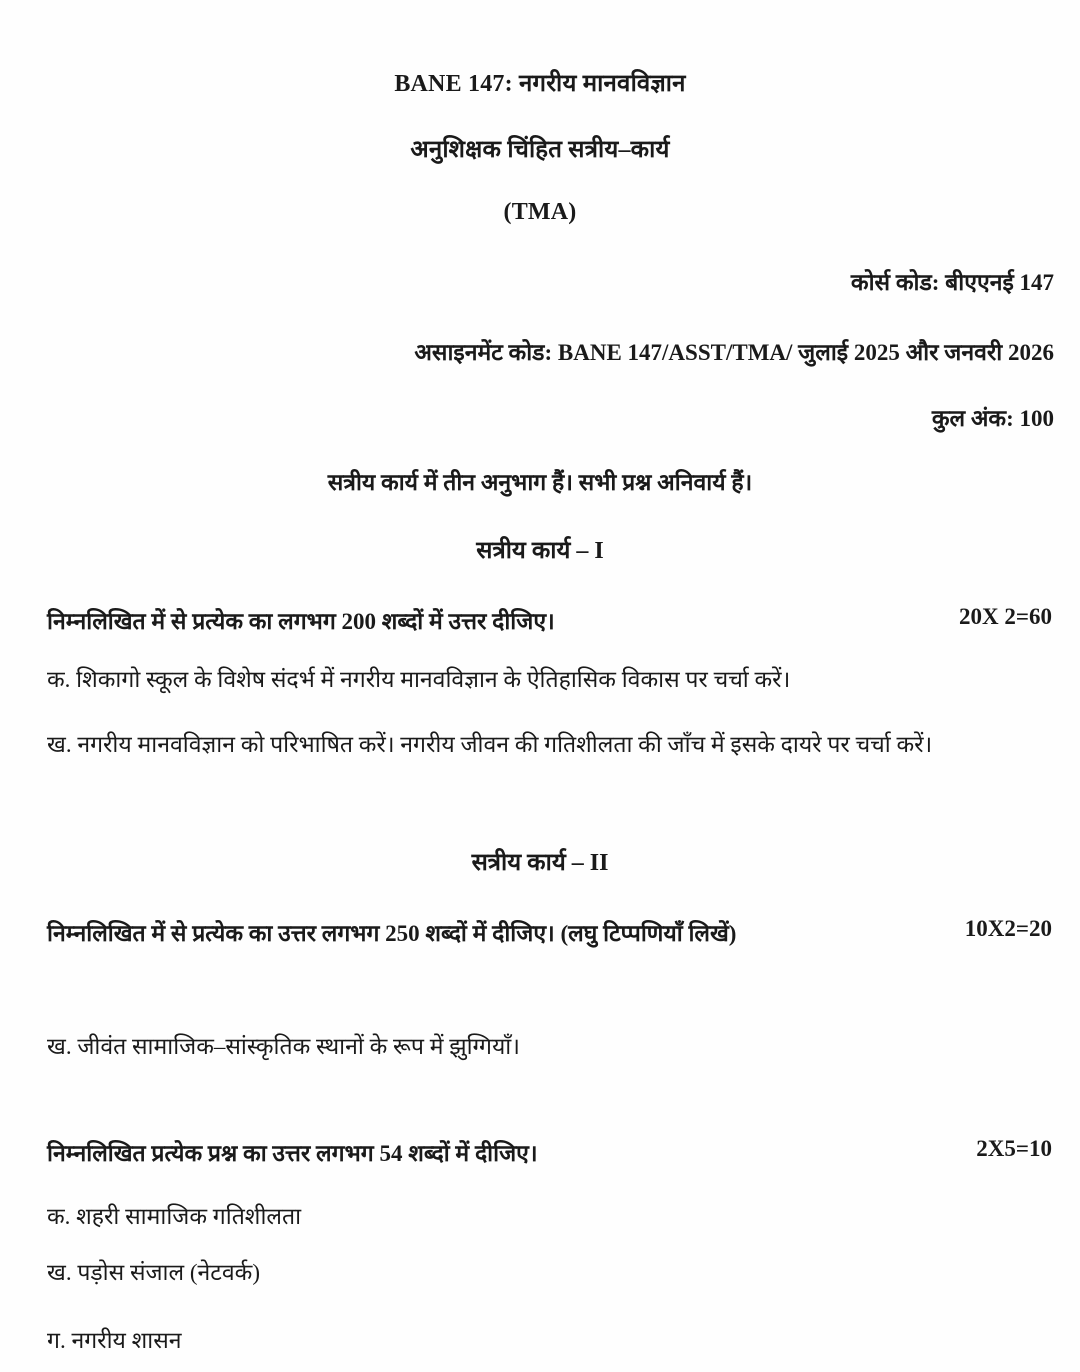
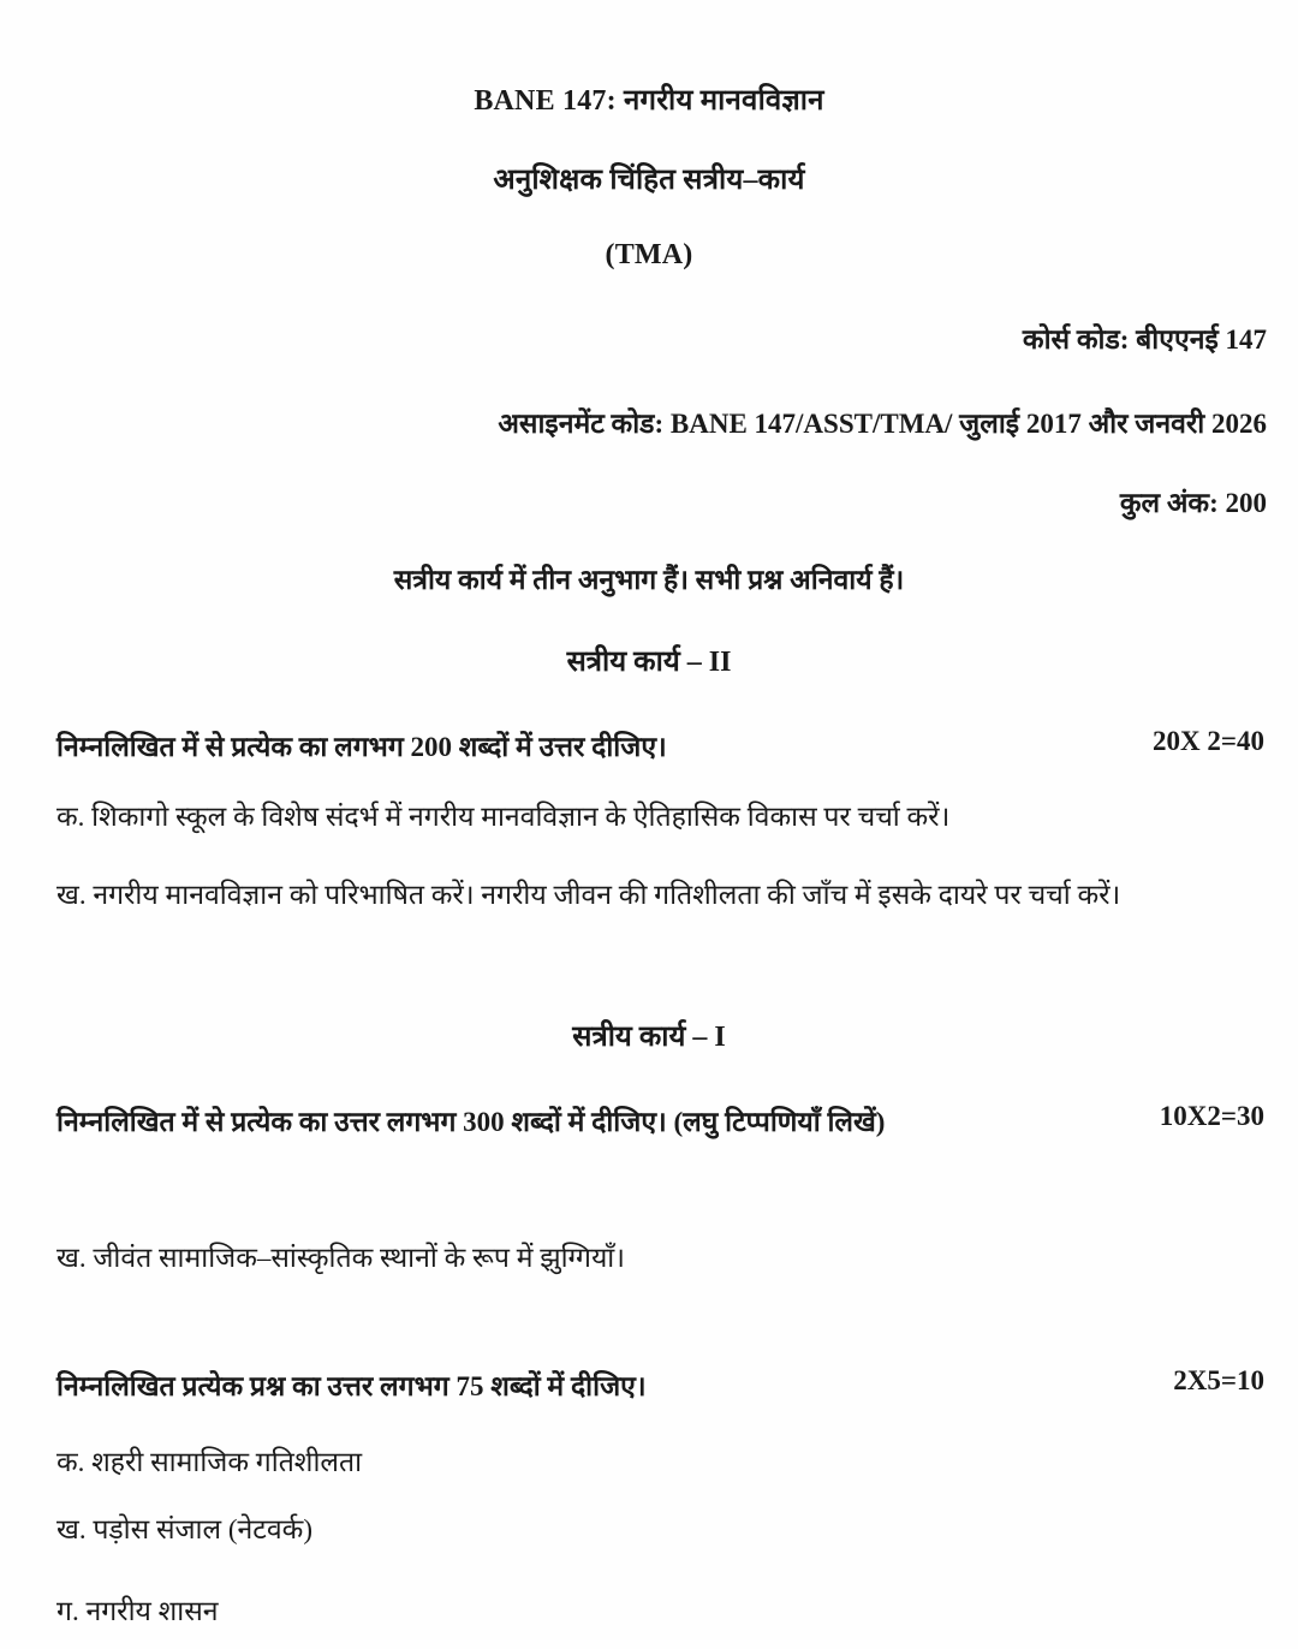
  BANE 147: नगरीय मानवविज्ञान
  अनुशिक्षक चिंहित सत्रीय–कार्य
  (TMA)
  कोर्स कोड: बीएएनई 147
- असाइनमेंट कोड: BANE 147/ASST/TMA/ जुलाई 2025 और जनवरी 2026
+ असाइनमेंट कोड: BANE 147/ASST/TMA/ जुलाई 2017 और जनवरी 2026
- कुल अंक: 100
+ कुल अंक: 200
  सत्रीय कार्य में तीन अनुभाग हैं। सभी प्रश्न अनिवार्य हैं।
- सत्रीय कार्य – I
+ सत्रीय कार्य – II
  निम्नलिखित में से प्रत्येक का लगभग 200 शब्दों में उत्तर दीजिए।
- 20X 2=60
+ 20X 2=40
  क. शिकागो स्कूल के विशेष संदर्भ में नगरीय मानवविज्ञान के ऐतिहासिक विकास पर चर्चा करें।
  ख. नगरीय मानवविज्ञान को परिभाषित करें। नगरीय जीवन की गतिशीलता की जाँच में इसके दायरे पर चर्चा करें।
- सत्रीय कार्य – II
+ सत्रीय कार्य – I
- निम्नलिखित में से प्रत्येक का उत्तर लगभग 250 शब्दों में दीजिए। (लघु टिप्पणियाँ लिखें)
+ निम्नलिखित में से प्रत्येक का उत्तर लगभग 300 शब्दों में दीजिए। (लघु टिप्पणियाँ लिखें)
- 10X2=20
+ 10X2=30
  ख. जीवंत सामाजिक–सांस्कृतिक स्थानों के रूप में झुग्गियाँ।
- निम्नलिखित प्रत्येक प्रश्न का उत्तर लगभग 54 शब्दों में दीजिए।
+ निम्नलिखित प्रत्येक प्रश्न का उत्तर लगभग 75 शब्दों में दीजिए।
  2X5=10
  क. शहरी सामाजिक गतिशीलता
  ख. पड़ोस संजाल (नेटवर्क)
  ग. नगरीय शासन
